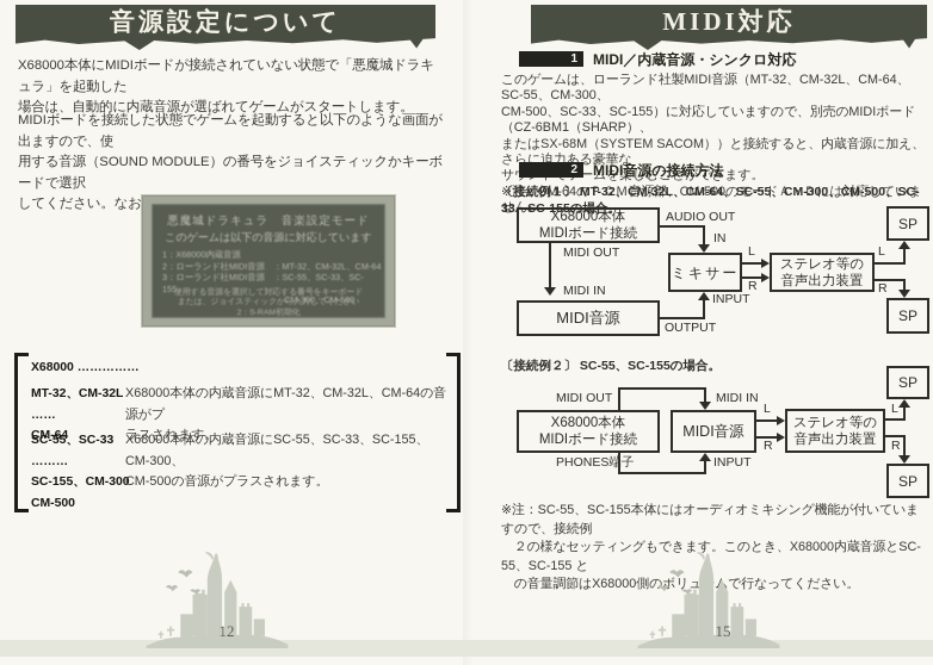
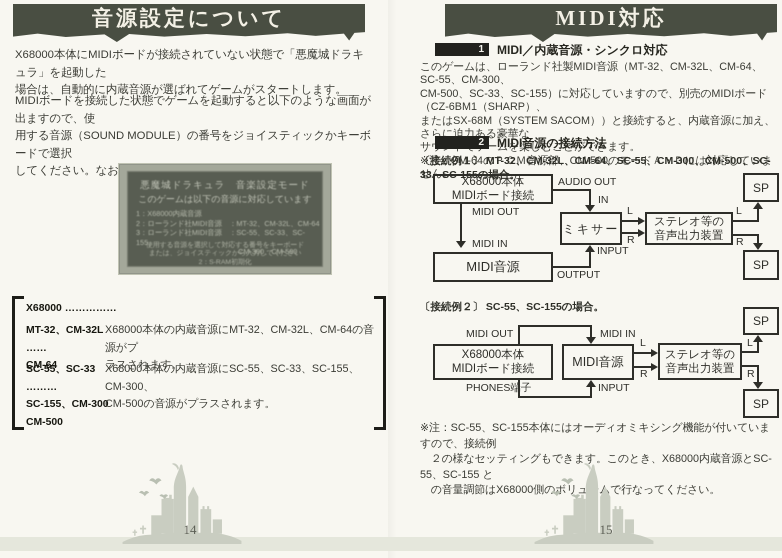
  音源設定について
  X68000本体にMIDIボードが接続されていない状態で「悪魔城ドラキュラ」を起動した
  場合は、自動的に内蔵音源が選ばれてゲームがスタートします。
  MIDIボードを接続した状態でゲームを起動すると以下のような画面が出ますので、使
  用する音源（SOUND MODULE）の番号をジョイスティックかキーボードで選択
  悪魔城ドラキュラ 音楽設定モード
  このゲームは以下の音源に対応しています
  1：X68000内蔵音源
  2：ローランド社MIDI音源 ：MT-32、CM-32L、CM-64
  3：ローランド社MIDI音源 ：SC-55、SC-33、SC-155、
  CM-300、CM-500
  X68000 ……………
  MT-32、CM-32L ……
  CM-64
  X68000本体の内蔵音源にMT-32、CM-32L、CM-64の音源がプ
  ラスされます。
  SC-55、SC-33 ………
  SC-155、CM-300
  CM-500
  X68000本体の内蔵音源にSC-55、SC-33、SC-155、CM-300、
  CM-500の音源がプラスされます。
- 12
+ 14
  MIDI対応
  1
  MIDI／内蔵音源・シンクロ対応
  このゲームは、ローランド社製MIDI音源（MT-32、CM-32L、CM-64、SC-55、CM-300、
  CM-500、SC-33、SC-155）に対応していますので、別売のMIDIボード（CZ-6BM1（SHARP）、
  またはSX-68M（SYSTEM SACOM））と接続すると、内蔵音源に加え、さらに迫力ある豪華な
  サームを楽しむことができます。
  ※注：CM-64のＰＣＭ音源部、CM-500のモードＡ・Ｄには対応していません。
  2
  MIDI音源の接続方法
  〔接続例１〕 MT-32、CM-32L、CM-64、SC-55、CM-300、CM-500、SC-33、SC-155の場合。
  X68000本体
  MIDIボード接続
  AUDIO OUT
  IN
  MIDI OUT
  MIDI IN
  ミキサー
  MIDI音源
  INPUT
  OUTPUT
  L
  R
  ステレオ等の
  音声出力装置
  SP
  L
  SP
  R
  〔接続例２〕 SC-55、SC-155の場合。
  SP
  X68000本体
  MIDIボード接続
  MIDI OUT
  MIDI IN
  MIDI音源
  PHONES端子
  INPUT
  L
  R
  ステレオ等の
  音声出力装置
  L
  SP
  R
  ※注：SC-55、SC-155本体にはオーディオミキシング機能が付いていますので、接続例
  ２の様なセッティングもできます。このとき、X68000内蔵音源とSC-55、SC-155 と
  の音量調節はX68000側のボリュで行なってください。
  15
